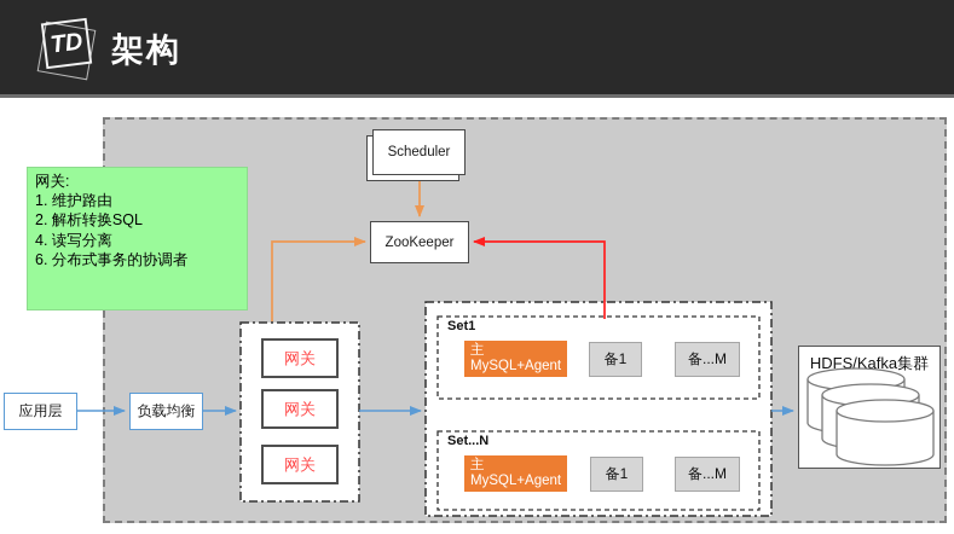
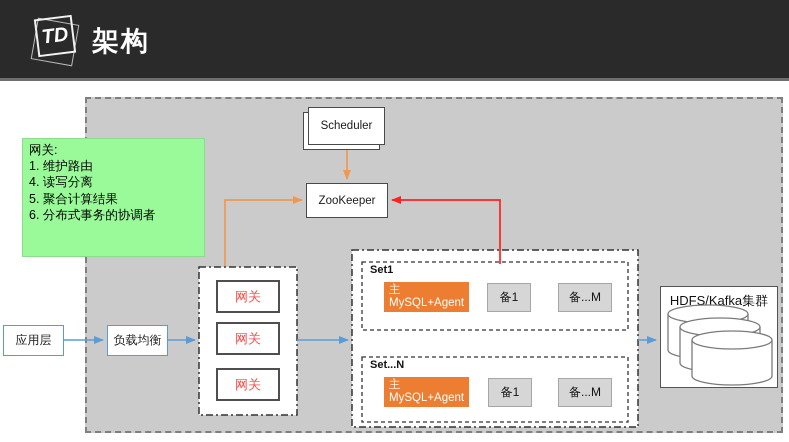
  架构
  网关:
  1. 维护路由
- 2. 解析转换SQL
  4. 读写分离
+ 5. 聚合计算结果
  6. 分布式事务的协调者
  Scheduler
  ZooKeeper
  网关
  网关
  网关
  应用层
  负载均衡
  Set1
  主
  MySQL+Agent
  备1
  备...M
  Set...N
  主
  MySQL+Agent
  备1
  备...M
  HDFS/Kafka集群
